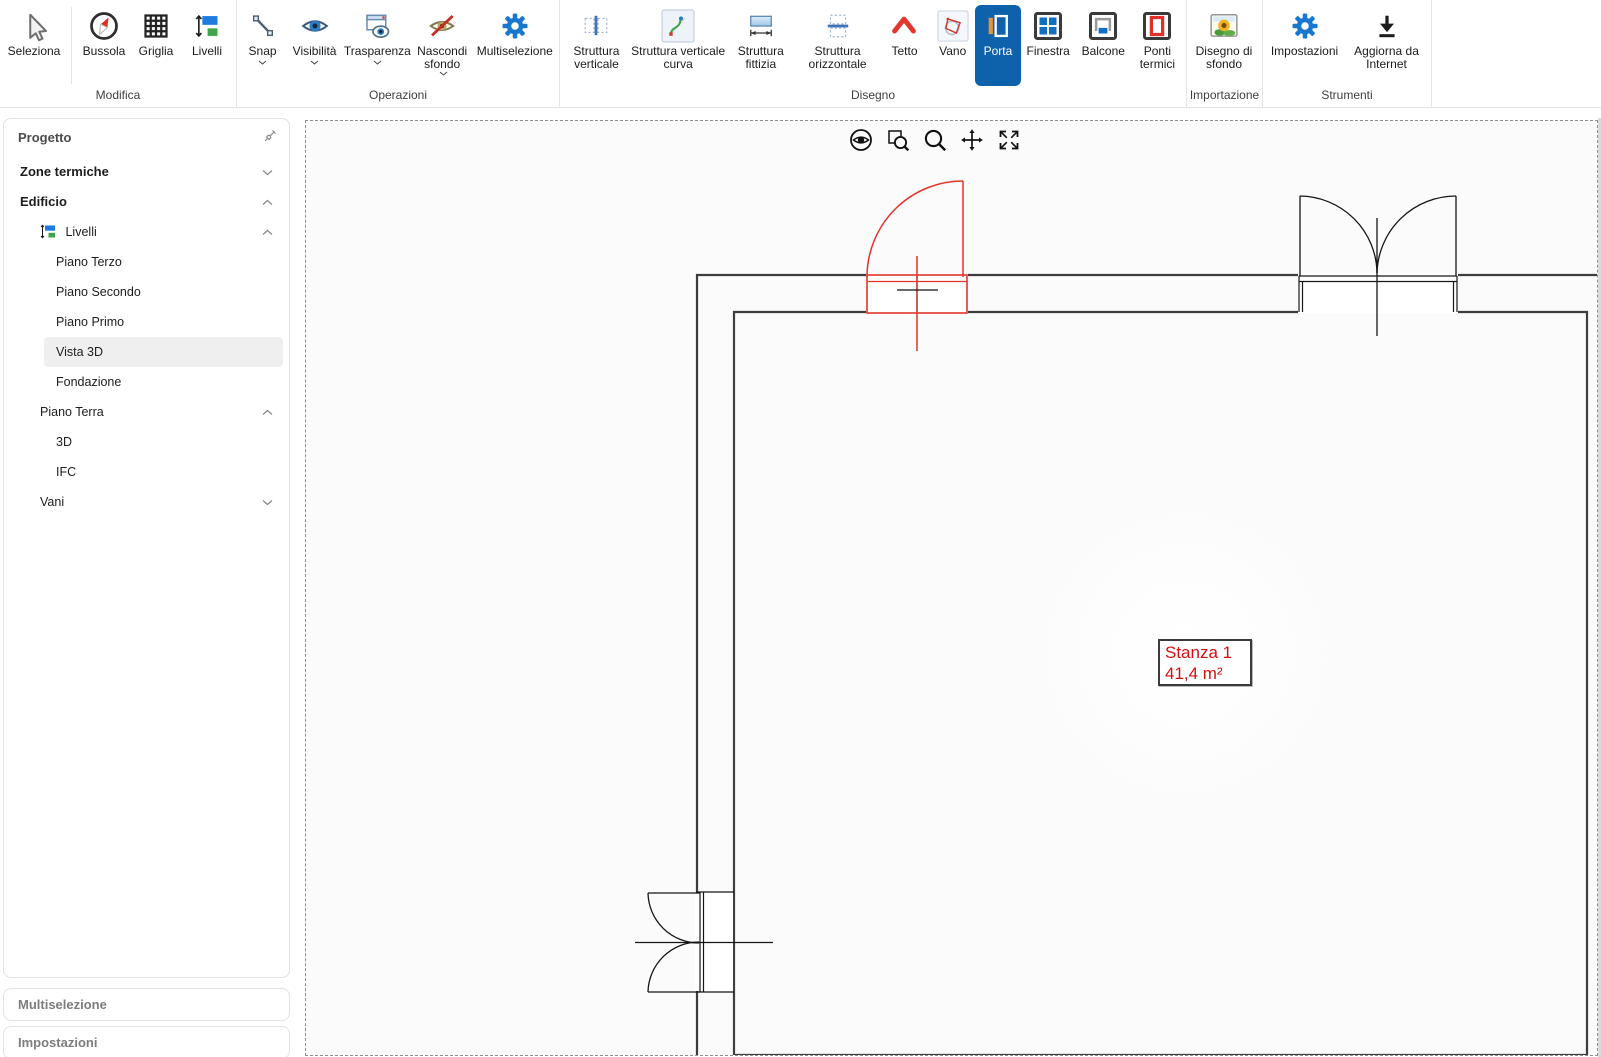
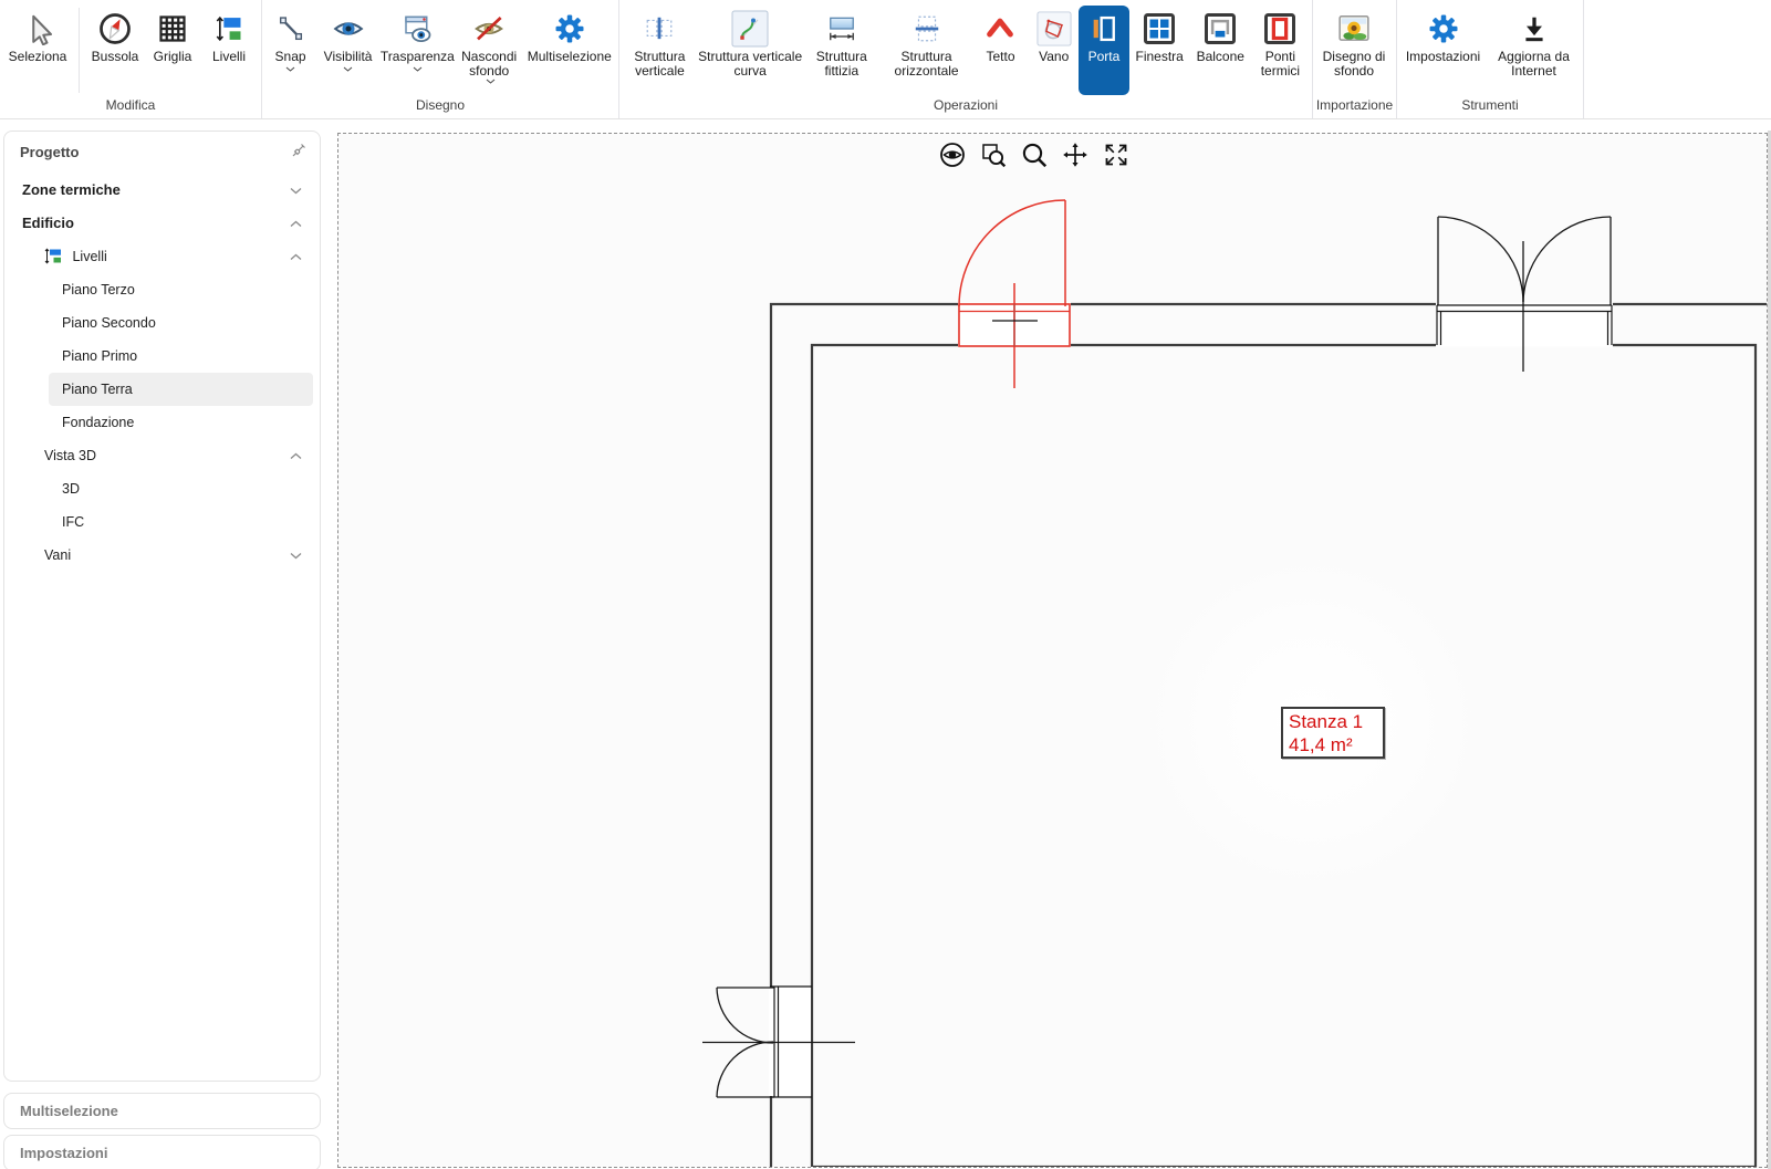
  Seleziona
  Bussola
  Griglia
  Livelli
  Modifica
  Snap
  Visibilità
  Trasparenza
  Nascondi sfondo
  Multiselezione
- Operazioni
+ Disegno
  Struttura verticale
  Struttura verticale curva
  Struttura fittizia
  Struttura orizzontale
  Tetto
  Vano
  Porta
  Finestra
  Balcone
  Ponti termici
- Disegno
+ Operazioni
  Disegno di sfondo
  Importazione
  Impostazioni
  Aggiorna da Internet
  Strumenti
  Progetto
  Zone termiche
  Edificio
  Livelli
  Piano Terzo
  Piano Secondo
  Piano Primo
- Vista 3D
+ Piano Terra
  Fondazione
- Piano Terra
+ Vista 3D
  3D
  IFC
  Vani
  Multiselezione
  Impostazioni
  Stanza 1
  41,4 m²
